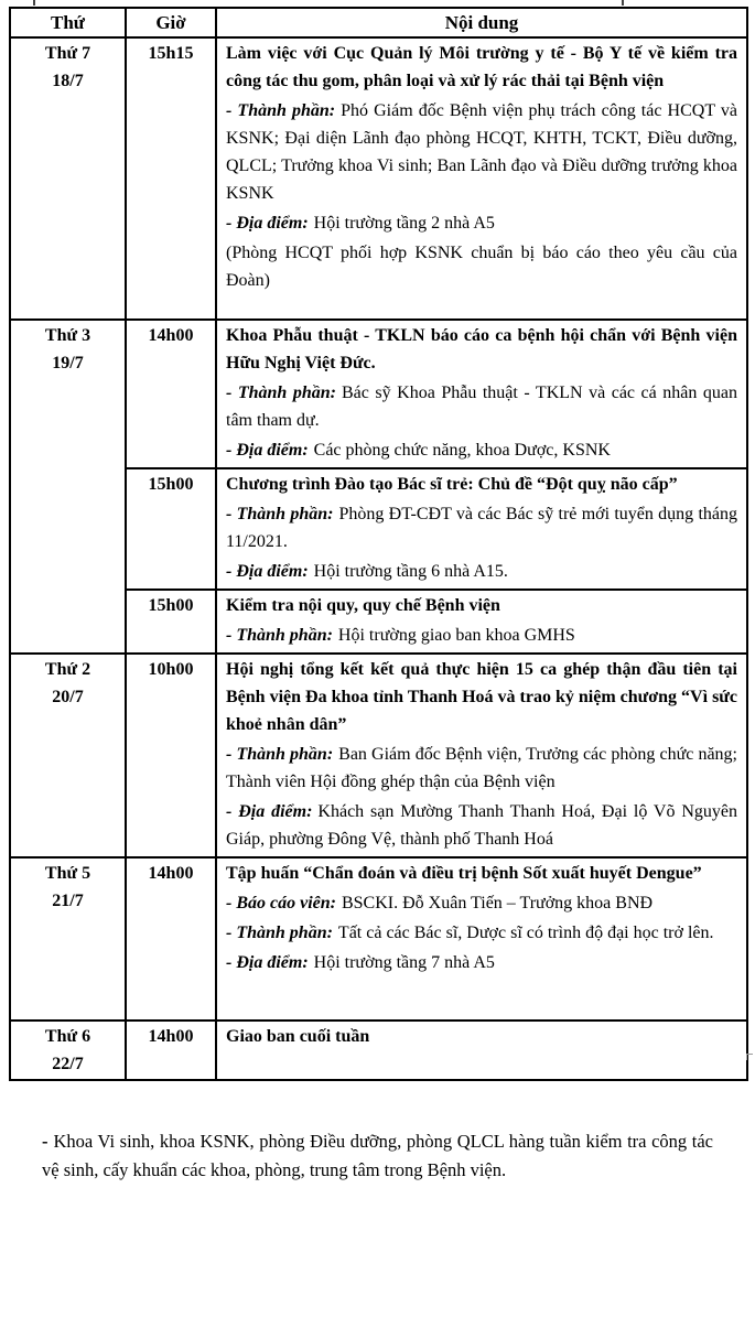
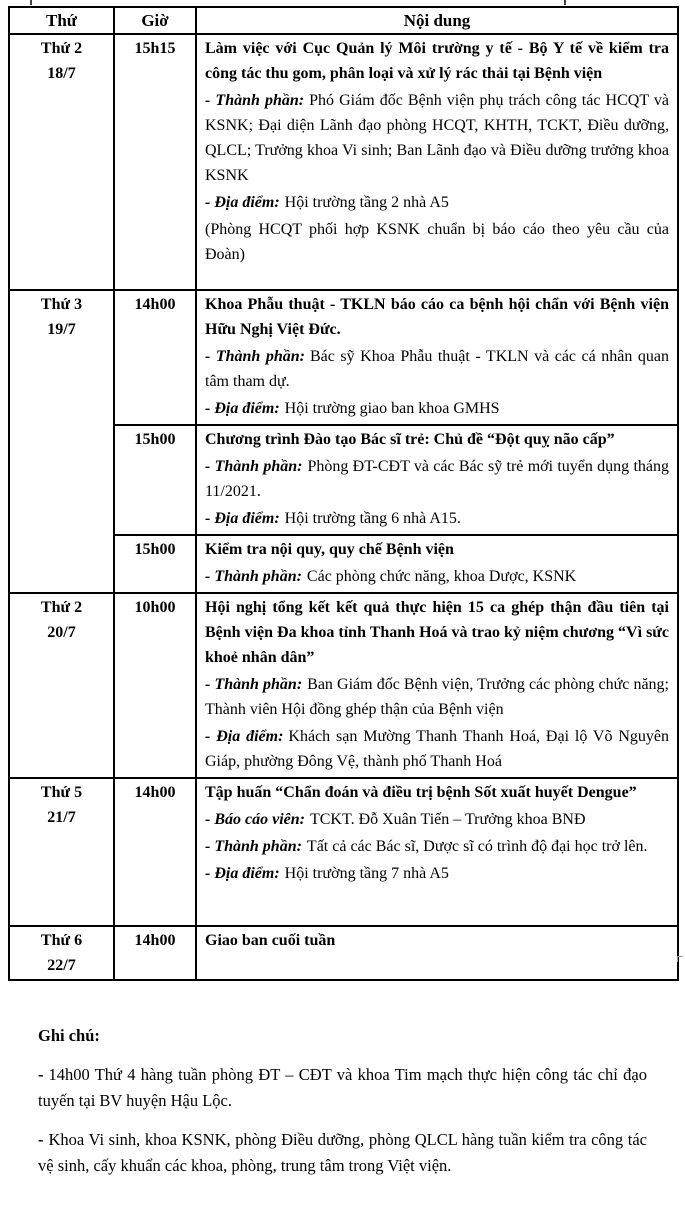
  Thứ	Giờ	Nội dung
- Thứ 7 18/7	15h15	Làm việc với Cục Quản lý Môi trường y tế - Bộ Y tế về kiểm tra công tác thu gom, phân loại và xử lý rác thải tại Bệnh viện - Thành phần: Phó Giám đốc Bệnh viện phụ trách công tác HCQT và KSNK; Đại diện Lãnh đạo phòng HCQT, KHTH, TCKT, Điều dưỡng, QLCL; Trưởng khoa Vi sinh; Ban Lãnh đạo và Điều dưỡng trưởng khoa KSNK - Địa điểm: Hội trường tầng 2 nhà A5 (Phòng HCQT phối hợp KSNK chuẩn bị báo cáo theo yêu cầu của Đoàn)
+ Thứ 2 18/7	15h15	Làm việc với Cục Quản lý Môi trường y tế - Bộ Y tế về kiểm tra công tác thu gom, phân loại và xử lý rác thải tại Bệnh viện - Thành phần: Phó Giám đốc Bệnh viện phụ trách công tác HCQT và KSNK; Đại diện Lãnh đạo phòng HCQT, KHTH, TCKT, Điều dưỡng, QLCL; Trưởng khoa Vi sinh; Ban Lãnh đạo và Điều dưỡng trưởng khoa KSNK - Địa điểm: Hội trường tầng 2 nhà A5 (Phòng HCQT phối hợp KSNK chuẩn bị báo cáo theo yêu cầu của Đoàn)
- Thứ 3 19/7	14h00	Khoa Phẫu thuật - TKLN báo cáo ca bệnh hội chẩn với Bệnh viện Hữu Nghị Việt Đức. - Thành phần: Bác sỹ Khoa Phẫu thuật - TKLN và các cá nhân quan tâm tham dự. - Địa điểm: Các phòng chức năng, khoa Dược, KSNK
+ Thứ 3 19/7	14h00	Khoa Phẫu thuật - TKLN báo cáo ca bệnh hội chẩn với Bệnh viện Hữu Nghị Việt Đức. - Thành phần: Bác sỹ Khoa Phẫu thuật - TKLN và các cá nhân quan tâm tham dự. - Địa điểm: Hội trường giao ban khoa GMHS
  15h00	Chương trình Đào tạo Bác sĩ trẻ: Chủ đề “Đột quỵ não cấp” - Thành phần: Phòng ĐT-CĐT và các Bác sỹ trẻ mới tuyển dụng tháng 11/2021. - Địa điểm: Hội trường tầng 6 nhà A15.
- 15h00	Kiểm tra nội quy, quy chế Bệnh viện - Thành phần: Hội trường giao ban khoa GMHS
+ 15h00	Kiểm tra nội quy, quy chế Bệnh viện - Thành phần: Các phòng chức năng, khoa Dược, KSNK
  Thứ 2 20/7	10h00	Hội nghị tổng kết kết quả thực hiện 15 ca ghép thận đầu tiên tại Bệnh viện Đa khoa tỉnh Thanh Hoá và trao kỷ niệm chương “Vì sức khoẻ nhân dân” - Thành phần: Ban Giám đốc Bệnh viện, Trưởng các phòng chức năng; Thành viên Hội đồng ghép thận của Bệnh viện - Địa điểm: Khách sạn Mường Thanh Thanh Hoá, Đại lộ Võ Nguyên Giáp, phường Đông Vệ, thành phố Thanh Hoá
- Thứ 5 21/7	14h00	Tập huấn “Chẩn đoán và điều trị bệnh Sốt xuất huyết Dengue” - Báo cáo viên: BSCKI. Đỗ Xuân Tiến – Trưởng khoa BNĐ - Thành phần: Tất cả các Bác sĩ, Dược sĩ có trình độ đại học trở lên. - Địa điểm: Hội trường tầng 7 nhà A5
+ Thứ 5 21/7	14h00	Tập huấn “Chẩn đoán và điều trị bệnh Sốt xuất huyết Dengue” - Báo cáo viên: TCKT. Đỗ Xuân Tiến – Trưởng khoa BNĐ - Thành phần: Tất cả các Bác sĩ, Dược sĩ có trình độ đại học trở lên. - Địa điểm: Hội trường tầng 7 nhà A5
  Thứ 6 22/7	14h00	Giao ban cuối tuần
+ Ghi chú:
+ - 14h00 Thứ 4 hàng tuần phòng ĐT – CĐT và khoa Tim mạch thực hiện công tác chỉ đạo tuyến tại BV huyện Hậu Lộc.
- - Khoa Vi sinh, khoa KSNK, phòng Điều dưỡng, phòng QLCL hàng tuần kiểm tra công tác vệ sinh, cấy khuẩn các khoa, phòng, trung tâm trong Bệnh viện.
+ - Khoa Vi sinh, khoa KSNK, phòng Điều dưỡng, phòng QLCL hàng tuần kiểm tra công tác vệ sinh, cấy khuẩn các khoa, phòng, trung tâm trong Việt viện.
